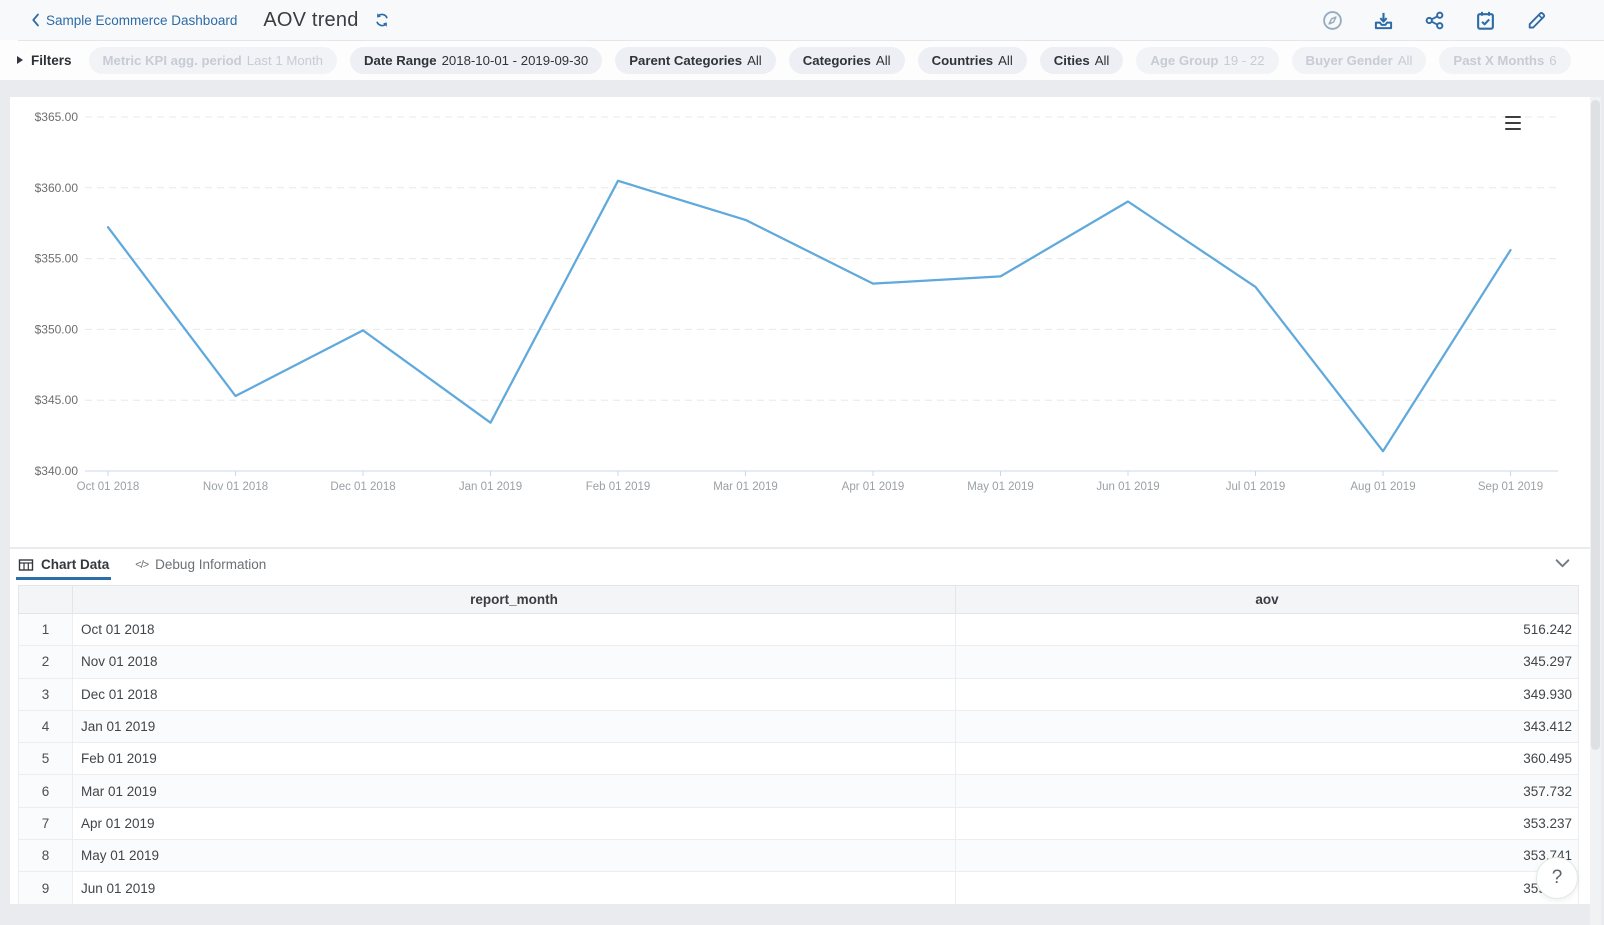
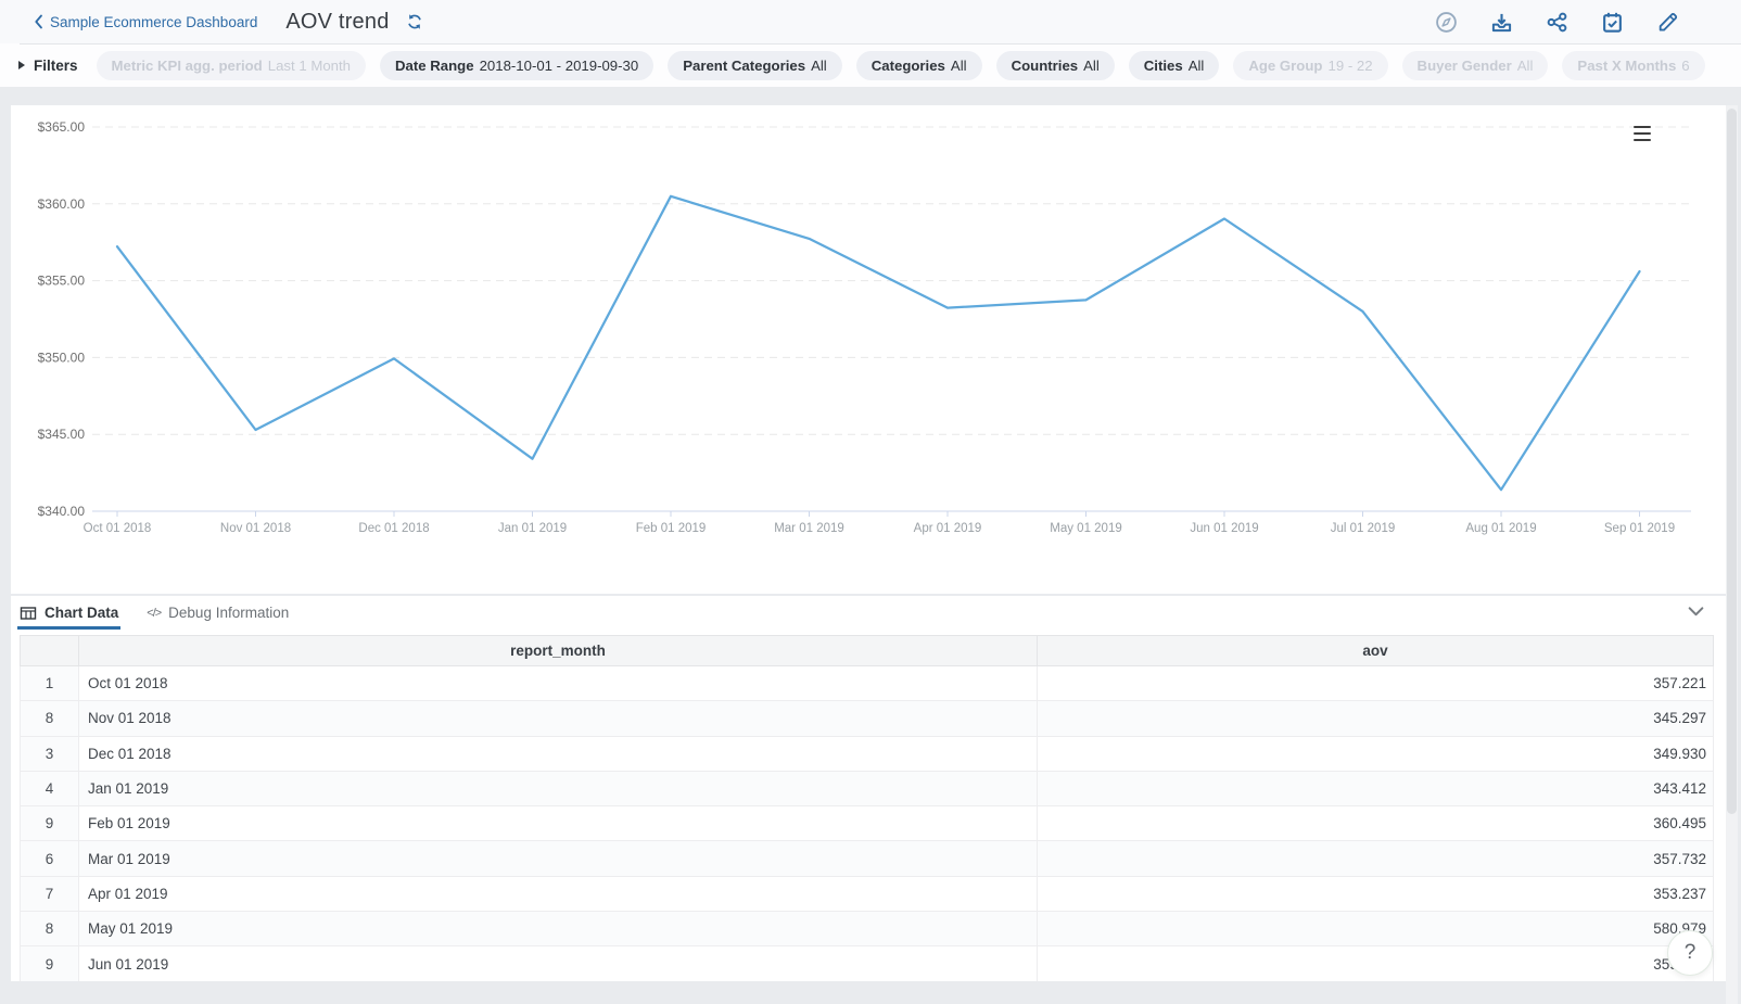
  Sample Ecommerce Dashboard
  AOV trend
  Filters
  Metric KPI agg. period
  Last 1 Month
  Date Range
  2018-10-01 - 2019-09-30
  Parent Categories
  All
  Categories
  All
  Countries
  All
  Cities
  All
  Age Group
  19 - 22
  Buyer Gender
  All
  Past X Months
  6
  $340.00
  $345.00
  $350.00
  $355.00
  $360.00
  $365.00
  Oct 01 2018
  Nov 01 2018
  Dec 01 2018
  Jan 01 2019
  Feb 01 2019
  Mar 01 2019
  Apr 01 2019
  May 01 2019
  Jun 01 2019
  Jul 01 2019
  Aug 01 2019
  Sep 01 2019
  Chart Data
  </>
  Debug Information
  	report_month	aov
- 1	Oct 01 2018	516.242
+ 1	Oct 01 2018	357.221
- 2	Nov 01 2018	345.297
+ 8	Nov 01 2018	345.297
  3	Dec 01 2018	349.930
  4	Jan 01 2019	343.412
- 5	Feb 01 2019	360.495
+ 9	Feb 01 2019	360.495
  6	Mar 01 2019	357.732
  7	Apr 01 2019	353.237
- 8	May 01 2019	353.741
+ 8	May 01 2019	580.979
  9	Jun 01 2019	35
  ?
